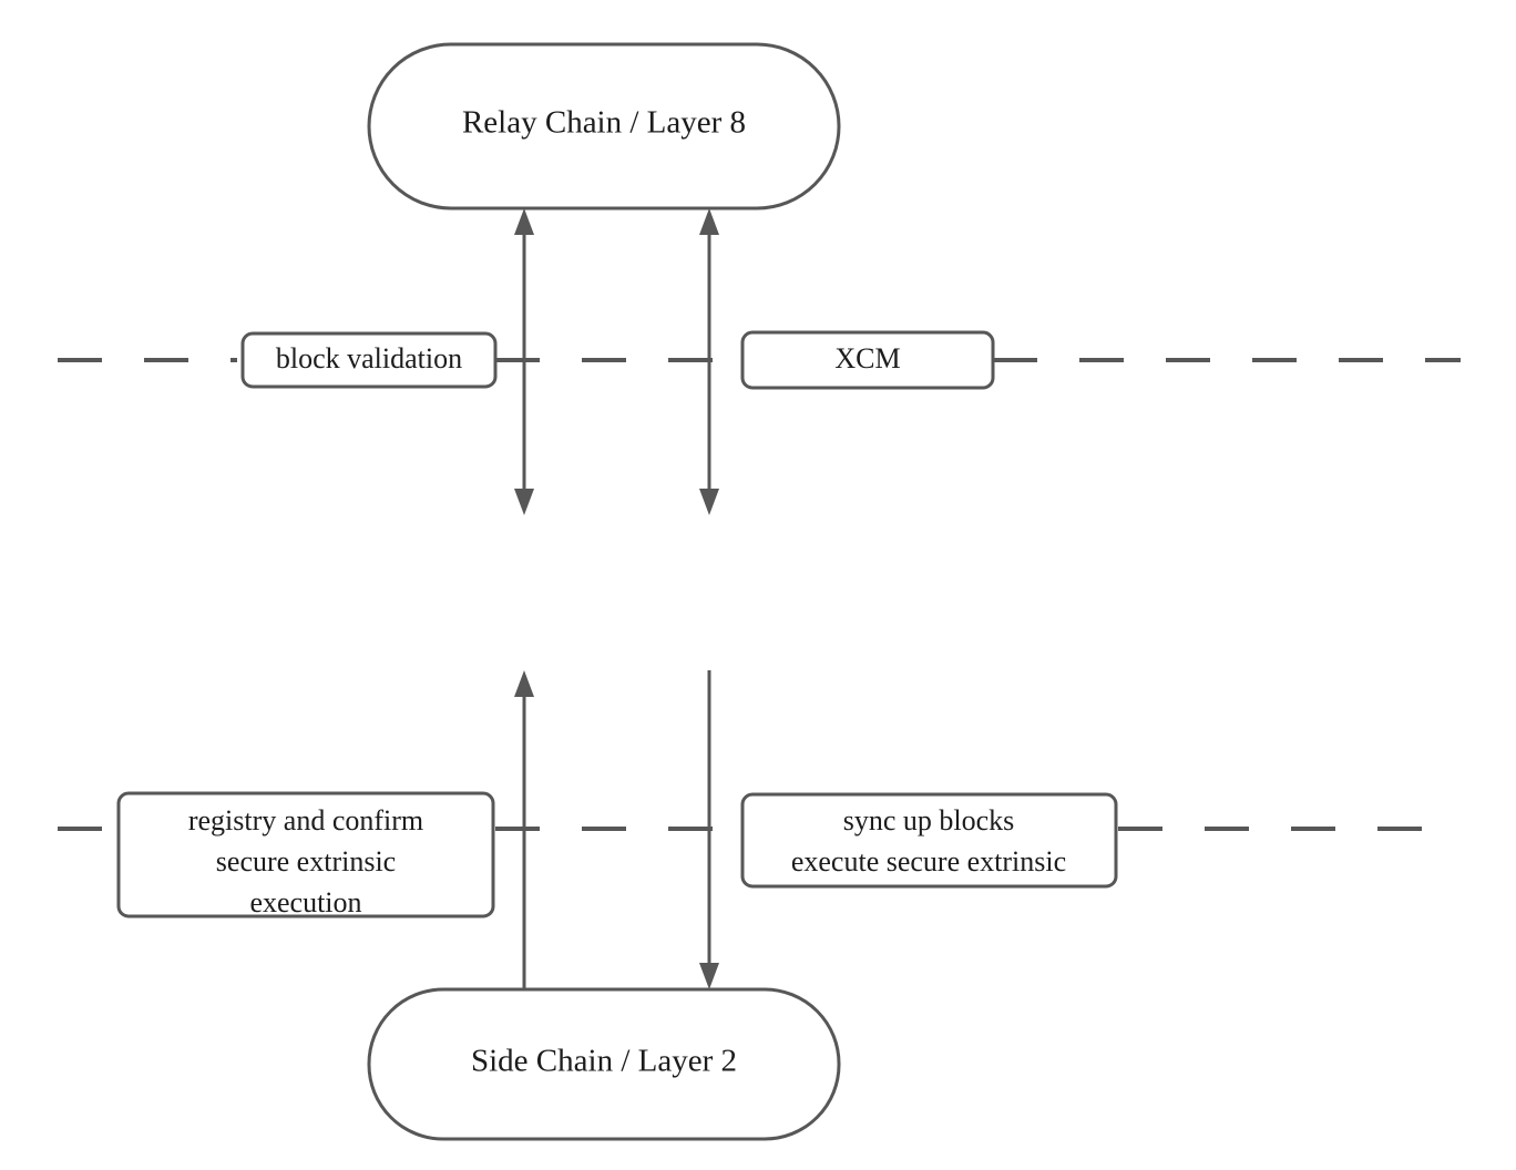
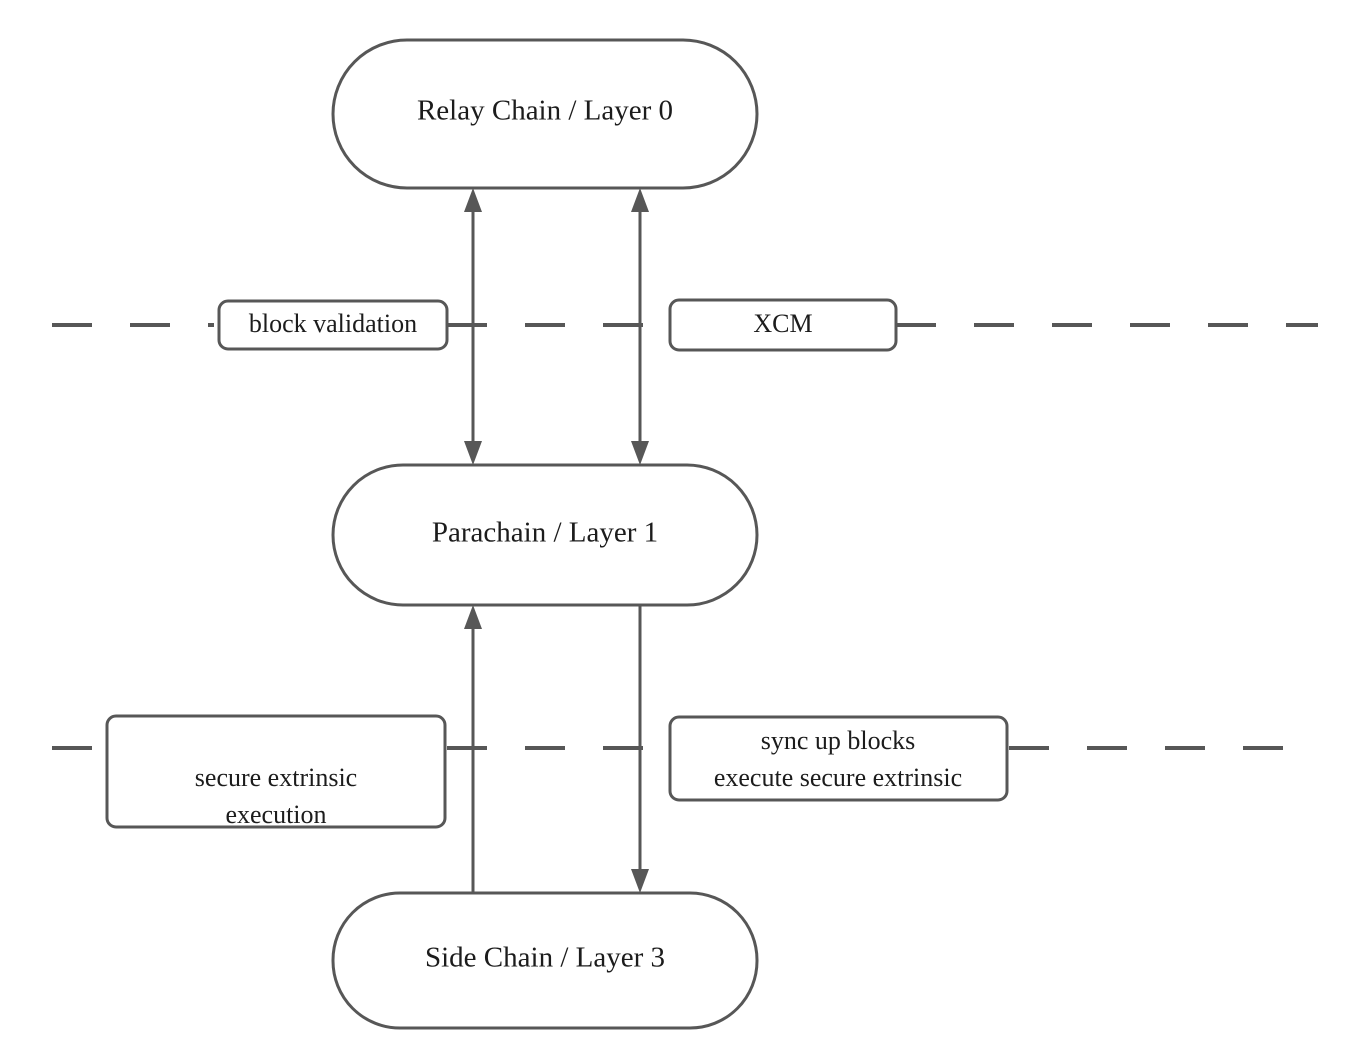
- Relay Chain / Layer 8
+ Relay Chain / Layer 0
+ Parachain / Layer 1
- Side Chain / Layer 2
+ Side Chain / Layer 3
  block validation
  XCM
- registry and confirm
  secure extrinsic
  execution
  sync up blocks
  execute secure extrinsic
